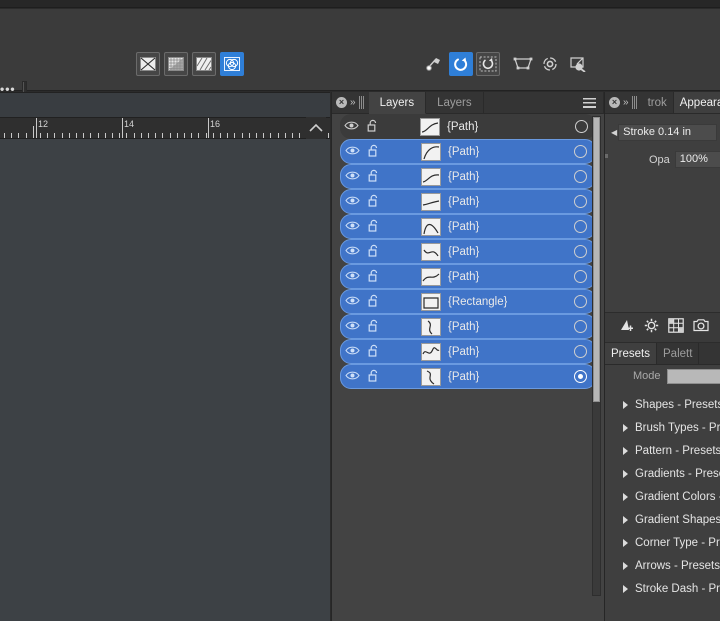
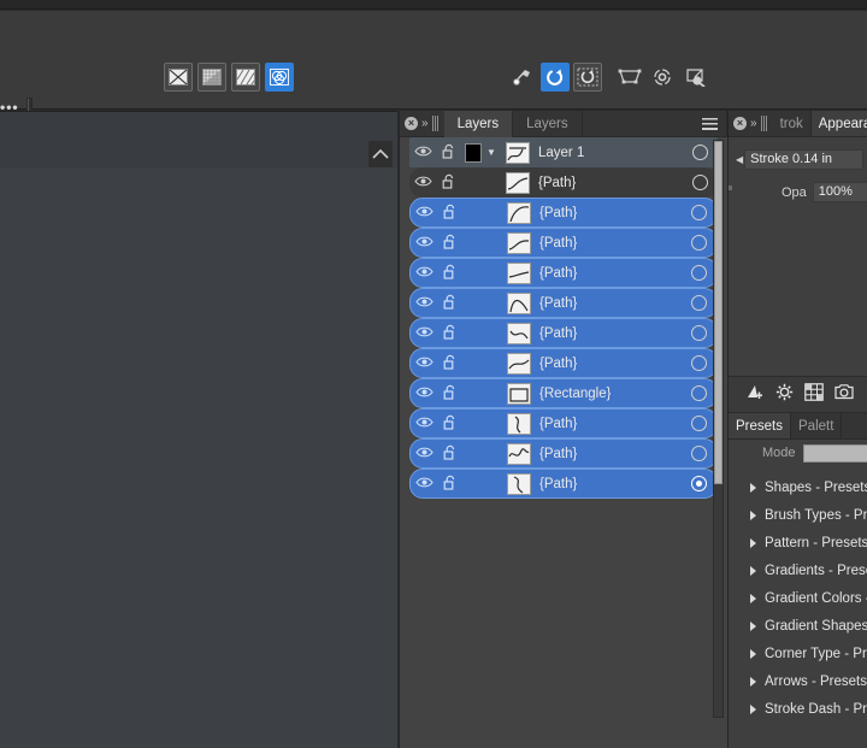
  •••
- 12
- 14
- 16
  ×
  »
  Layers
  Layers
+ ▼
+ Layer 1
  {Path}
  {Path}
  {Path}
  {Path}
  {Path}
  {Path}
  {Path}
  {Rectangle}
  {Path}
  {Path}
  {Path}
  ×
  »
  trok
  Appear
  ◀
  Stroke 0.14 in
  Opa
  100%
  Presets
  Palett
  Mode
  Shapes - Preset
  Brush Types - Pr
  Pattern - Presets
  Gradients - Pres
  Gradient Colors
  Gradient Shapes
  Corner Type - Pr
  Arrows - Presets
  Stroke Dash - Pr
